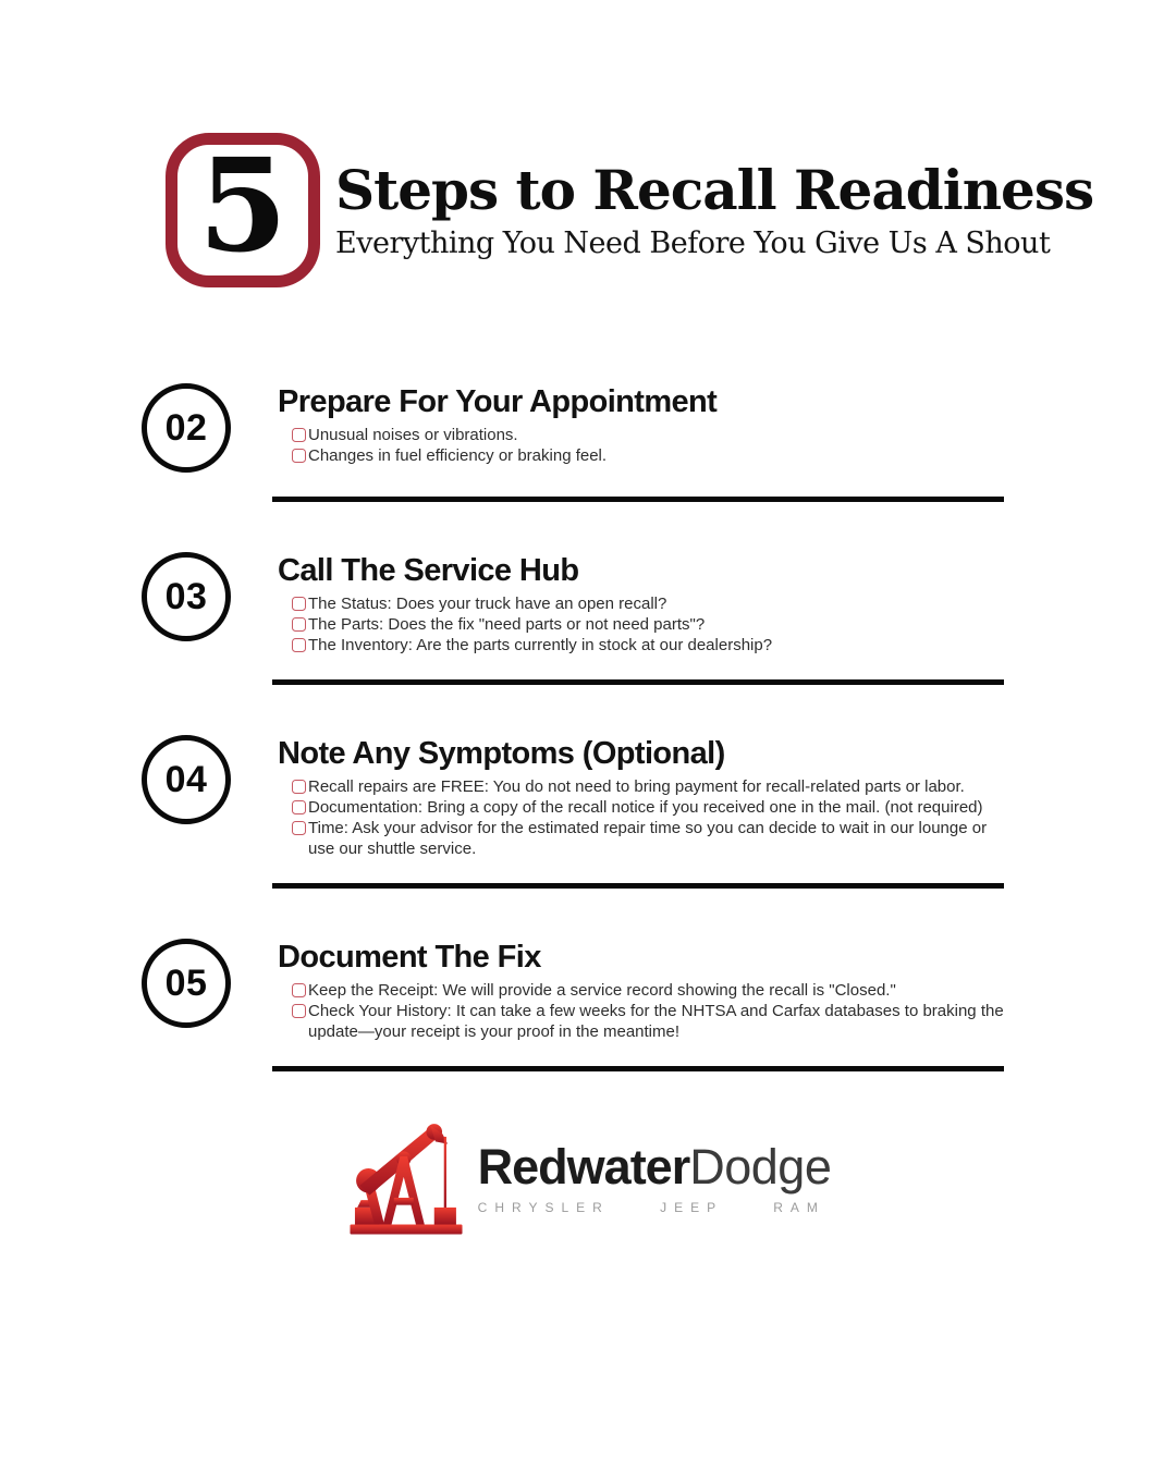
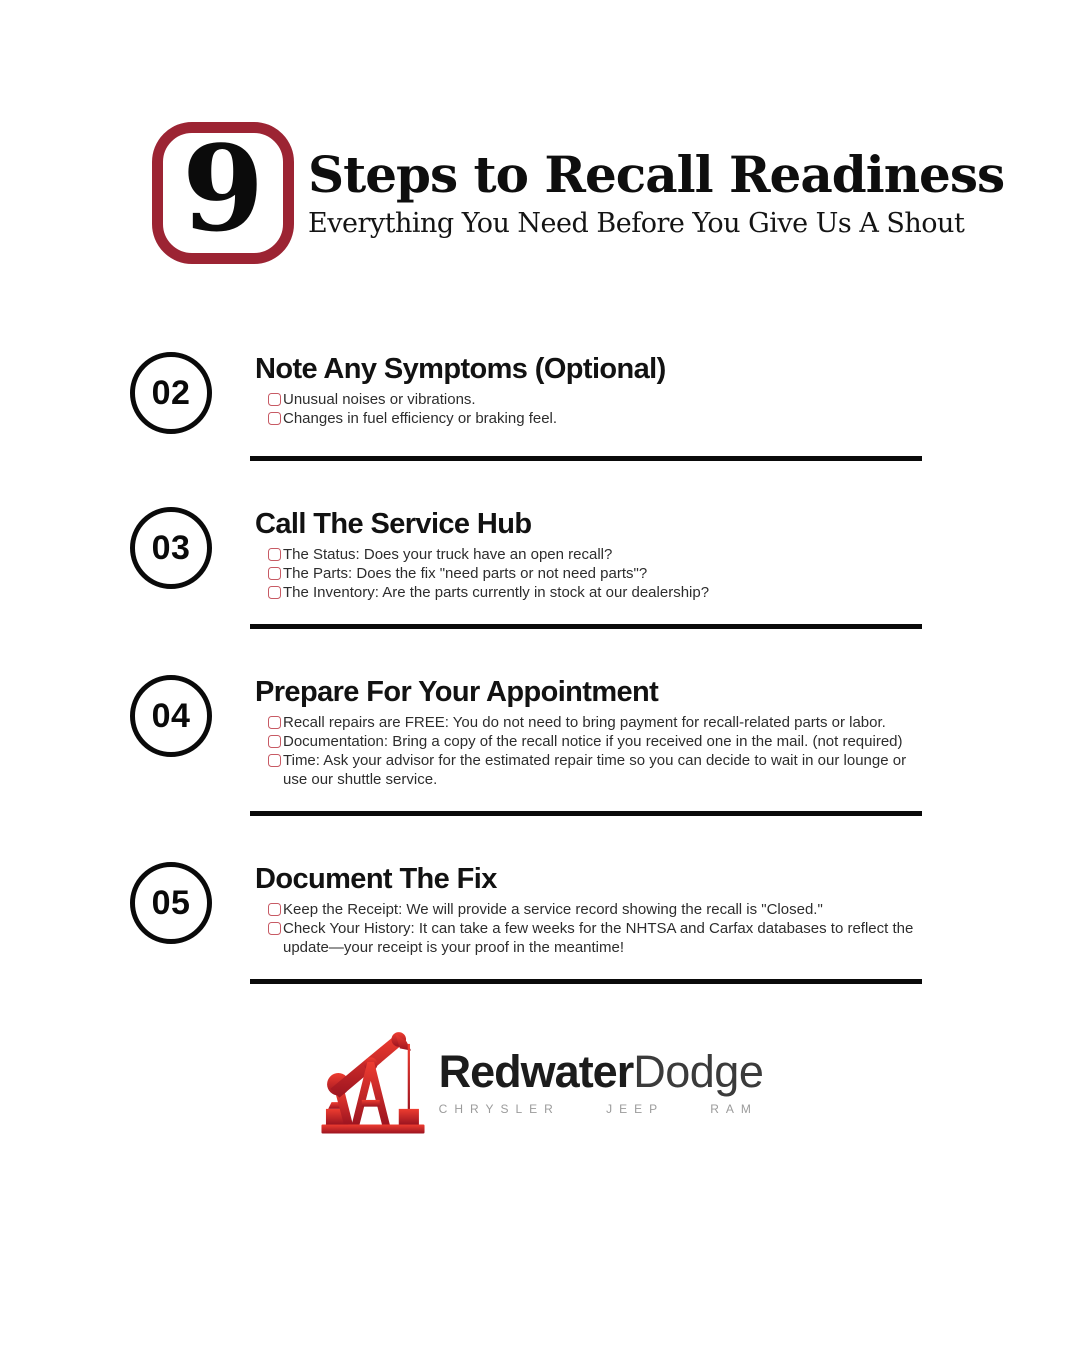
- 5
+ 9
  Steps to Recall Readiness
  Everything You Need Before You Give Us A Shout
  02
- Prepare For Your Appointment
+ Note Any Symptoms (Optional)
  Unusual noises or vibrations.
  Changes in fuel efficiency or braking feel.
  03
  Call The Service Hub
  The Status: Does your truck have an open recall?
  The Parts: Does the fix "need parts or not need parts"?
  The Inventory: Are the parts currently in stock at our dealership?
  04
- Note Any Symptoms (Optional)
+ Prepare For Your Appointment
  Recall repairs are FREE: You do not need to bring payment for recall-related parts or labor.
  Documentation: Bring a copy of the recall notice if you received one in the mail. (not required)
  Time: Ask your advisor for the estimated repair time so you can decide to wait in our lounge or use our shuttle service.
  05
  Document The Fix
  Keep the Receipt: We will provide a service record showing the recall is "Closed."
- Check Your History: It can take a few weeks for the NHTSA and Carfax databases to braking the update—your receipt is your proof in the meantime!
+ Check Your History: It can take a few weeks for the NHTSA and Carfax databases to reflect the update—your receipt is your proof in the meantime!
  RedwaterDodge
  CHRYSLER JEEP RAM
